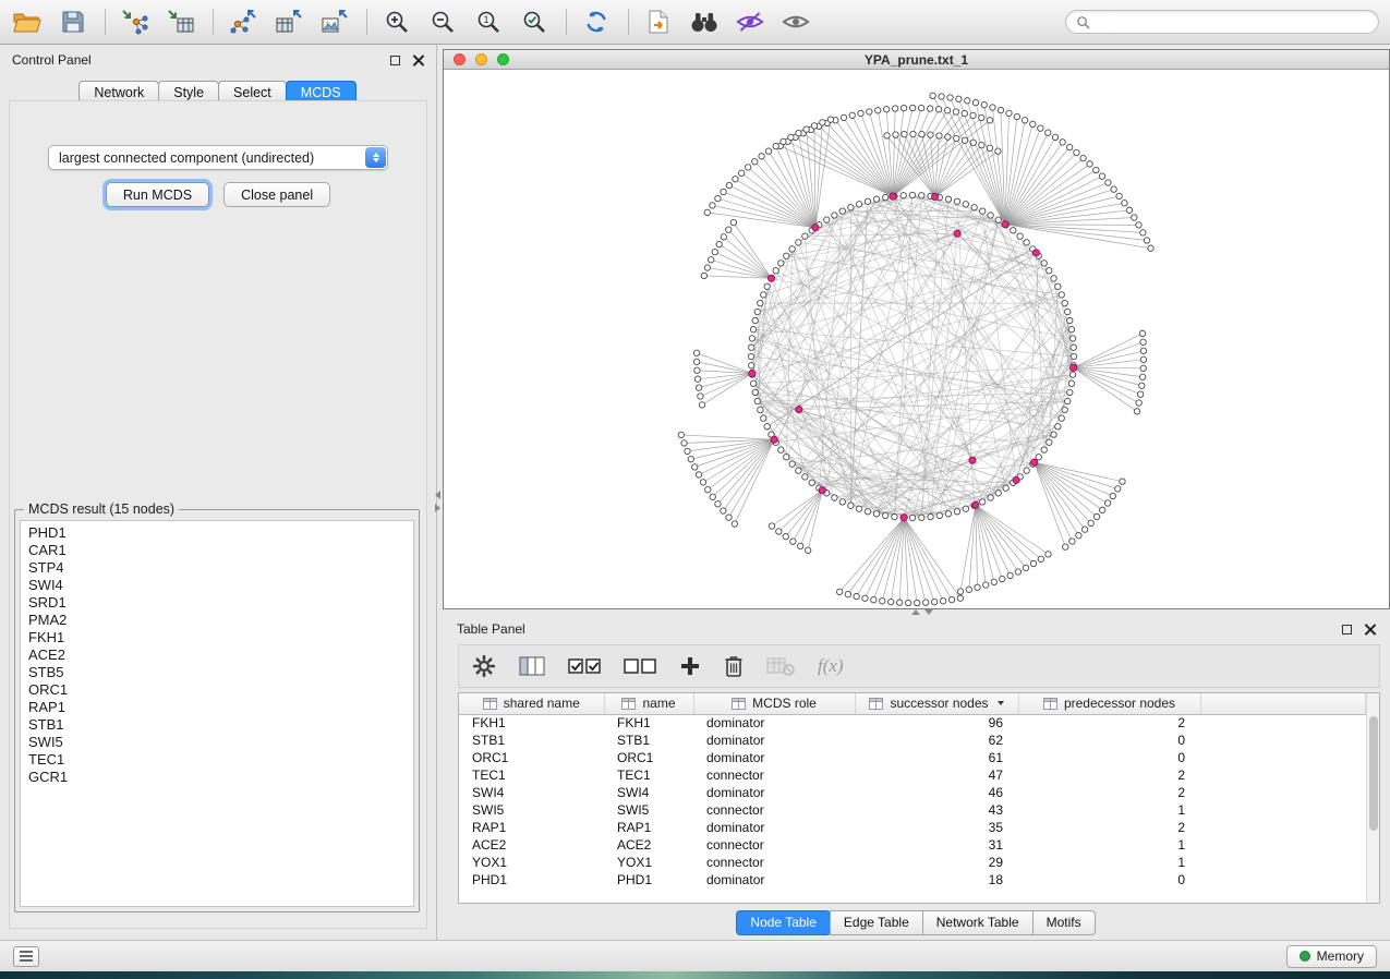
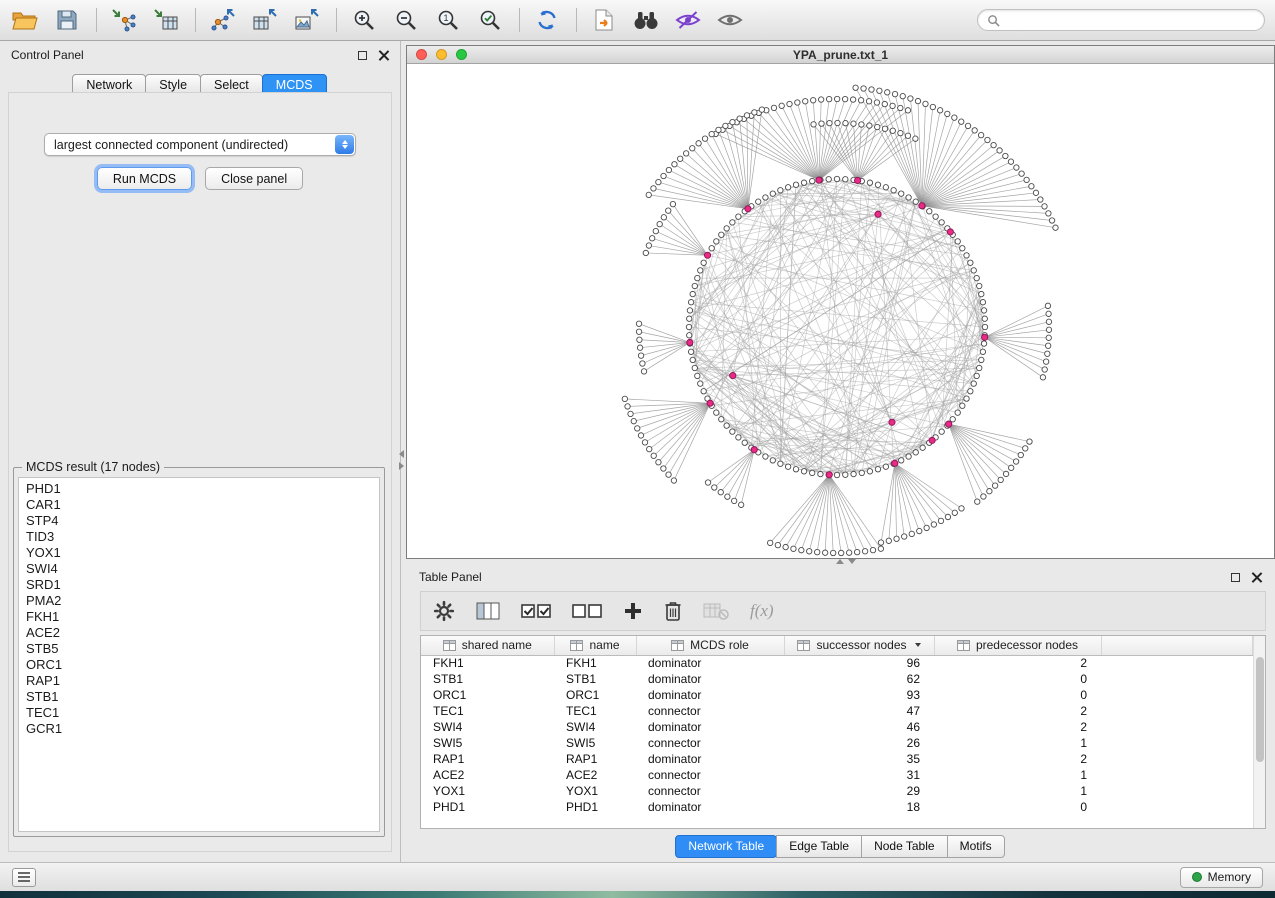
  1
  Control Panel
  Network
  Style
  Select
  MCDS
  largest connected component (undirected)
  Run MCDS
  Close panel
- MCDS result (15 nodes)
+ MCDS result (17 nodes)
  PHD1
  CAR1
  STP4
+ TID3
+ YOX1
  SWI4
  SRD1
  PMA2
  FKH1
  ACE2
  STB5
  ORC1
  RAP1
  STB1
- SWI5
  TEC1
  GCR1
  YPA_prune.txt_1
  Table Panel
  f(x)
  shared name	name	MCDS role	successor nodes	predecessor nodes
  FKH1	FKH1	dominator	96	2
  STB1	STB1	dominator	62	0
- ORC1	ORC1	dominator	61	0
+ ORC1	ORC1	dominator	93	0
  TEC1	TEC1	connector	47	2
  SWI4	SWI4	dominator	46	2
- SWI5	SWI5	connector	43	1
+ SWI5	SWI5	connector	26	1
  RAP1	RAP1	dominator	35	2
  ACE2	ACE2	connector	31	1
  YOX1	YOX1	connector	29	1
  PHD1	PHD1	dominator	18	0
- Node Table
+ Network Table
  Edge Table
- Network Table
+ Node Table
  Motifs
  Memory
